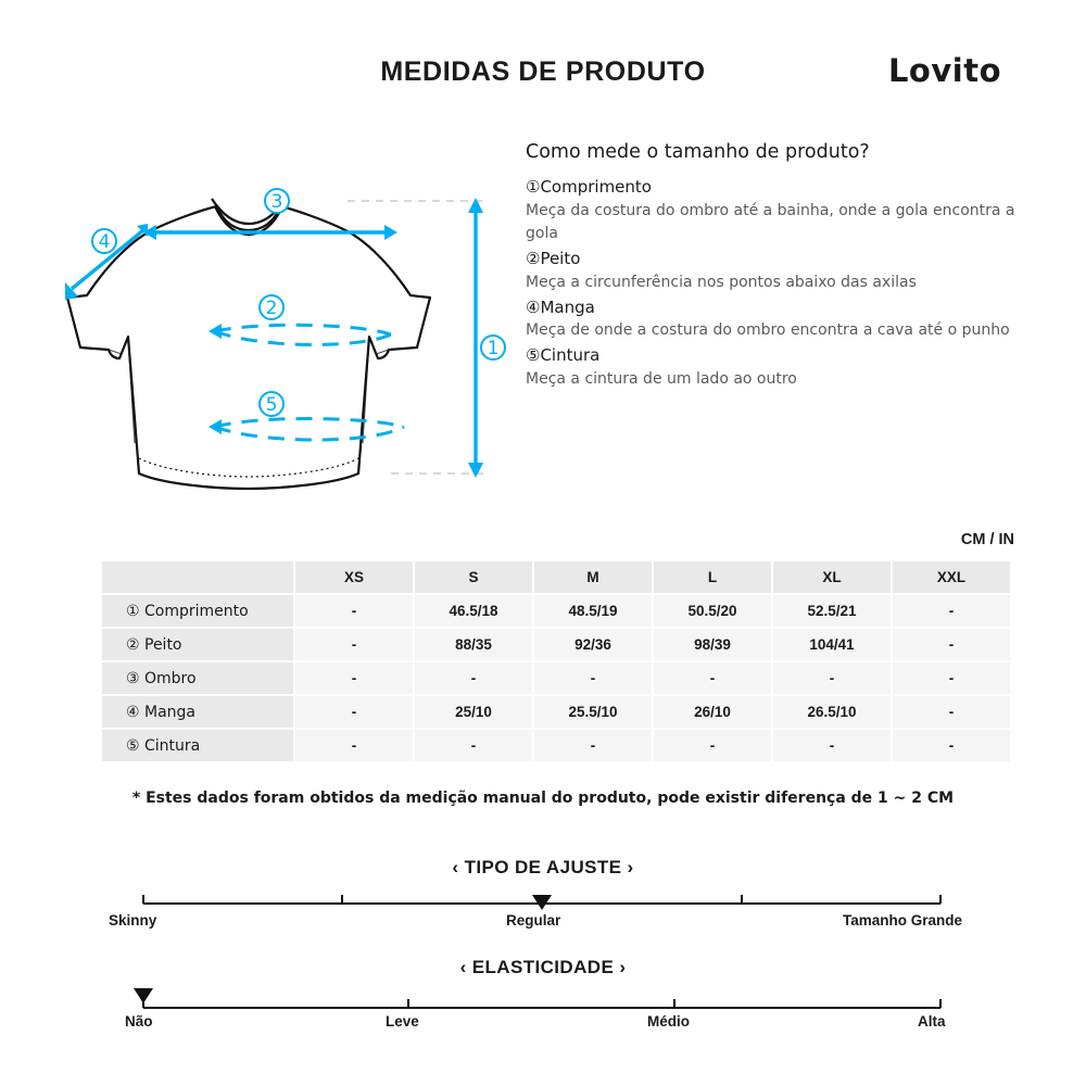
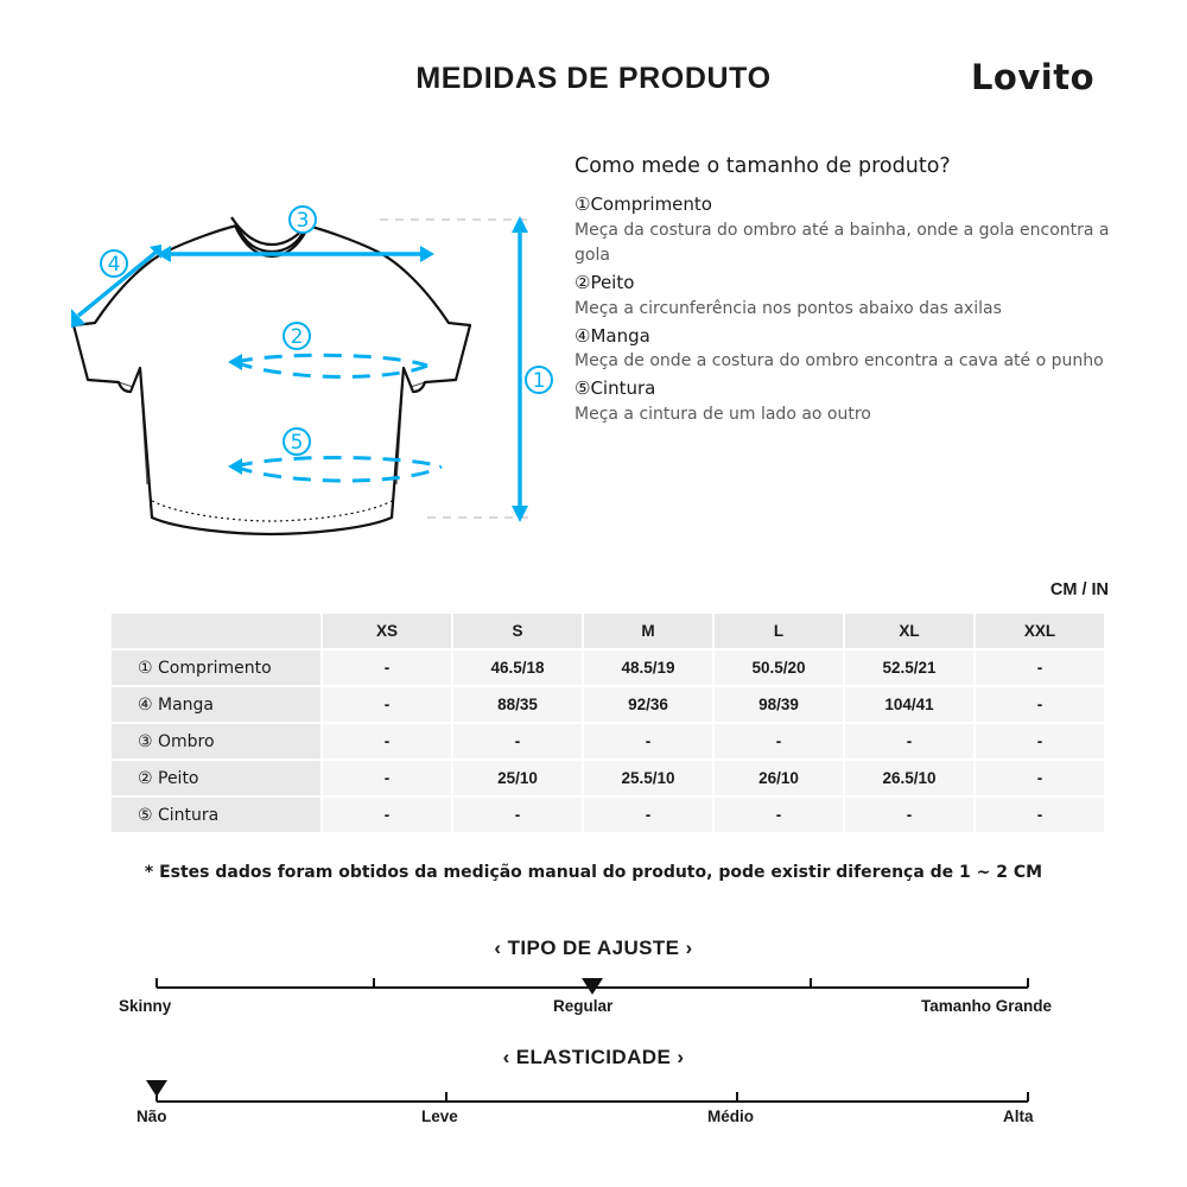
  MEDIDAS DE PRODUTO
  Lovito
  3
  2
  5
  1
  4
  Como mede o tamanho de produto?
  ①Comprimento
  Meça da costura do ombro até a bainha, onde a gola encontra a gola
  ②Peito
  Meça a circunferência nos pontos abaixo das axilas
  ④Manga
  Meça de onde a costura do ombro encontra a cava até o punho
  ⑤Cintura
  Meça a cintura de um lado ao outro
  CM / IN
  	XS	S	M	L	XL	XXL
  ① Comprimento	-	46.5/18	48.5/19	50.5/20	52.5/21	-
- ② Peito	-	88/35	92/36	98/39	104/41	-
+ ④ Manga	-	88/35	92/36	98/39	104/41	-
  ③ Ombro	-	-	-	-	-	-
- ④ Manga	-	25/10	25.5/10	26/10	26.5/10	-
+ ② Peito	-	25/10	25.5/10	26/10	26.5/10	-
  ⑤ Cintura	-	-	-	-	-	-
  * Estes dados foram obtidos da medição manual do produto, pode existir diferença de 1 ~ 2 CM
  ‹ TIPO DE AJUSTE ›
  Skinny
  Regular
  Tamanho Grande
  ‹ ELASTICIDADE ›
  Não
  Leve
  Médio
  Alta
